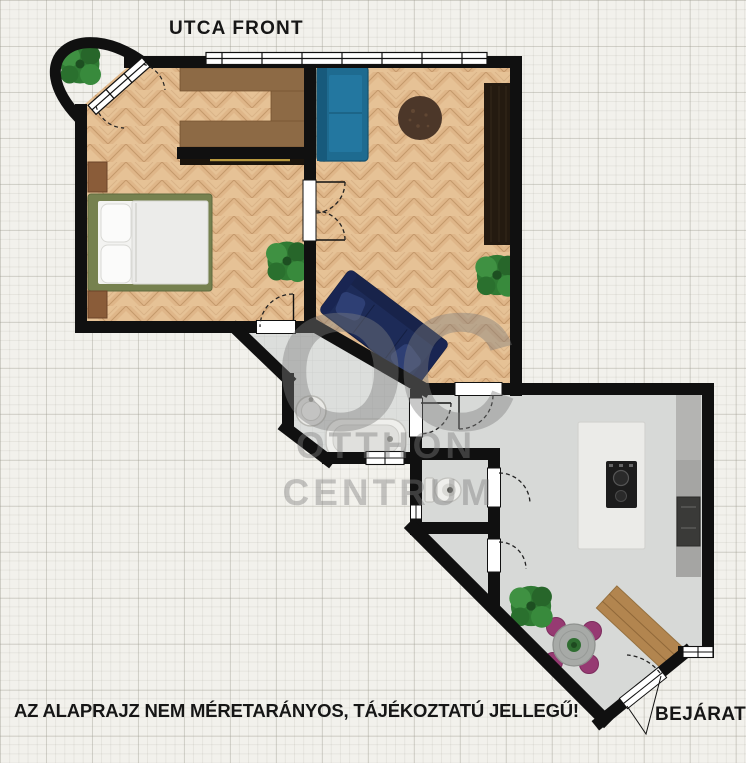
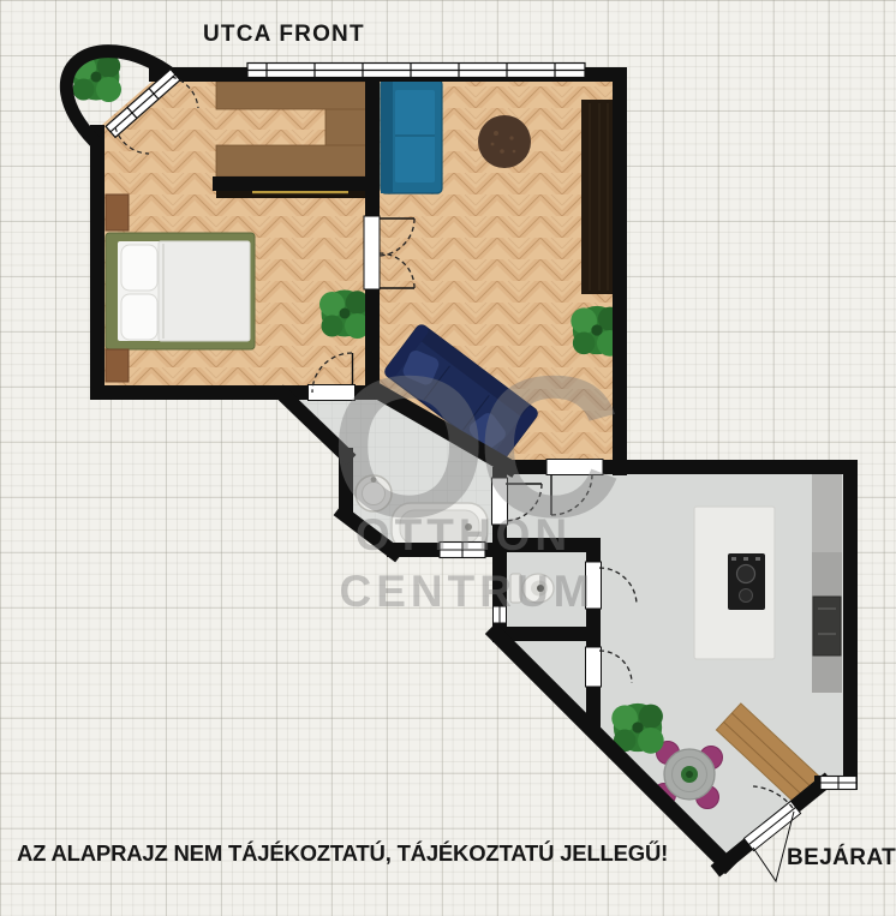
  OC
  OTTHON
  CENTRUM
  UTCA FRONT
- AZ ALAPRAJZ NEM MÉRETARÁNYOS, TÁJÉKOZTATÚ JELLEGŰ!
+ AZ ALAPRAJZ NEM TÁJÉKOZTATÚ, TÁJÉKOZTATÚ JELLEGŰ!
  BEJÁRAT
